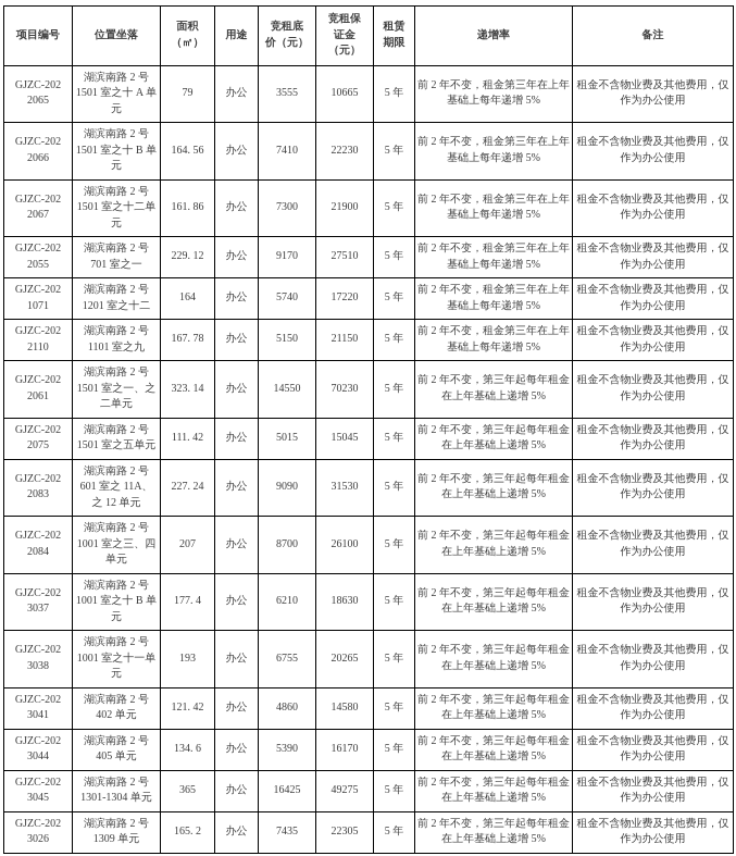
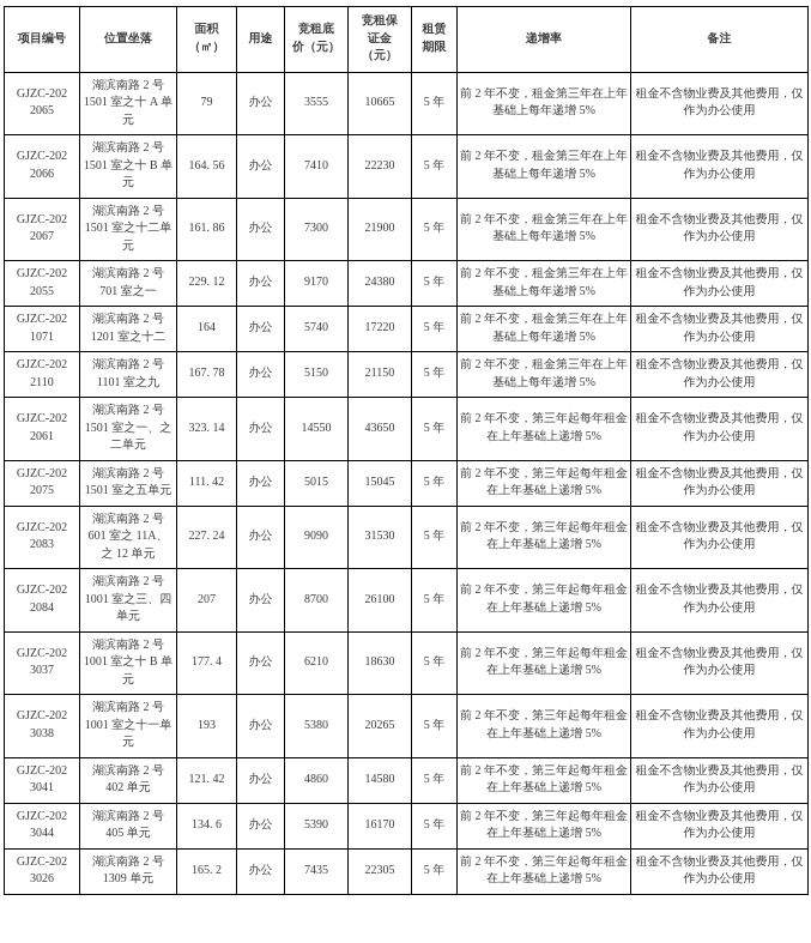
  项目编号	位置坐落	面积 （㎡）	用途	竞租底 价（元）	竞租保 证金 （元）	租赁 期限	递增率	备注
  GJZC-202 2065	湖滨南路 2 号 1501 室之十 A 单元	79	办公	3555	10665	5 年	前 2 年不变，租金第三年在上年基础上每年递增 5%	租金不含物业费及其他费用，仅作为办公使用
  GJZC-202 2066	湖滨南路 2 号 1501 室之十 B 单元	164. 56	办公	7410	22230	5 年	前 2 年不变，租金第三年在上年基础上每年递增 5%	租金不含物业费及其他费用，仅作为办公使用
  GJZC-202 2067	湖滨南路 2 号 1501 室之十二单元	161. 86	办公	7300	21900	5 年	前 2 年不变，租金第三年在上年基础上每年递增 5%	租金不含物业费及其他费用，仅作为办公使用
- GJZC-202 2055	湖滨南路 2 号 701 室之一	229. 12	办公	9170	27510	5 年	前 2 年不变，租金第三年在上年基础上每年递增 5%	租金不含物业费及其他费用，仅作为办公使用
+ GJZC-202 2055	湖滨南路 2 号 701 室之一	229. 12	办公	9170	24380	5 年	前 2 年不变，租金第三年在上年基础上每年递增 5%	租金不含物业费及其他费用，仅作为办公使用
  GJZC-202 1071	湖滨南路 2 号 1201 室之十二	164	办公	5740	17220	5 年	前 2 年不变，租金第三年在上年基础上每年递增 5%	租金不含物业费及其他费用，仅作为办公使用
  GJZC-202 2110	湖滨南路 2 号 1101 室之九	167. 78	办公	5150	21150	5 年	前 2 年不变，租金第三年在上年基础上每年递增 5%	租金不含物业费及其他费用，仅作为办公使用
- GJZC-202 2061	湖滨南路 2 号 1501 室之一、之二单元	323. 14	办公	14550	70230	5 年	前 2 年不变，第三年起每年租金在上年基础上递增 5%	租金不含物业费及其他费用，仅作为办公使用
+ GJZC-202 2061	湖滨南路 2 号 1501 室之一、之二单元	323. 14	办公	14550	43650	5 年	前 2 年不变，第三年起每年租金在上年基础上递增 5%	租金不含物业费及其他费用，仅作为办公使用
  GJZC-202 2075	湖滨南路 2 号 1501 室之五单元	111. 42	办公	5015	15045	5 年	前 2 年不变，第三年起每年租金在上年基础上递增 5%	租金不含物业费及其他费用，仅作为办公使用
  GJZC-202 2083	湖滨南路 2 号 601 室之 11A、之 12 单元	227. 24	办公	9090	31530	5 年	前 2 年不变，第三年起每年租金在上年基础上递增 5%	租金不含物业费及其他费用，仅作为办公使用
  GJZC-202 2084	湖滨南路 2 号 1001 室之三、四单元	207	办公	8700	26100	5 年	前 2 年不变，第三年起每年租金在上年基础上递增 5%	租金不含物业费及其他费用，仅作为办公使用
  GJZC-202 3037	湖滨南路 2 号 1001 室之十 B 单元	177. 4	办公	6210	18630	5 年	前 2 年不变，第三年起每年租金在上年基础上递增 5%	租金不含物业费及其他费用，仅作为办公使用
- GJZC-202 3038	湖滨南路 2 号 1001 室之十一单元	193	办公	6755	20265	5 年	前 2 年不变，第三年起每年租金在上年基础上递增 5%	租金不含物业费及其他费用，仅作为办公使用
+ GJZC-202 3038	湖滨南路 2 号 1001 室之十一单元	193	办公	5380	20265	5 年	前 2 年不变，第三年起每年租金在上年基础上递增 5%	租金不含物业费及其他费用，仅作为办公使用
  GJZC-202 3041	湖滨南路 2 号 402 单元	121. 42	办公	4860	14580	5 年	前 2 年不变，第三年起每年租金在上年基础上递增 5%	租金不含物业费及其他费用，仅作为办公使用
  GJZC-202 3044	湖滨南路 2 号 405 单元	134. 6	办公	5390	16170	5 年	前 2 年不变，第三年起每年租金在上年基础上递增 5%	租金不含物业费及其他费用，仅作为办公使用
- GJZC-202 3045	湖滨南路 2 号 1301-1304 单元	365	办公	16425	49275	5 年	前 2 年不变，第三年起每年租金在上年基础上递增 5%	租金不含物业费及其他费用，仅作为办公使用
  GJZC-202 3026	湖滨南路 2 号 1309 单元	165. 2	办公	7435	22305	5 年	前 2 年不变，第三年起每年租金在上年基础上递增 5%	租金不含物业费及其他费用，仅作为办公使用
